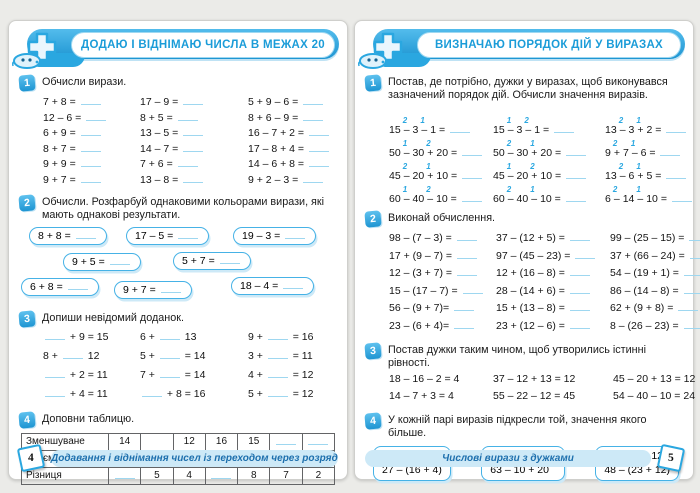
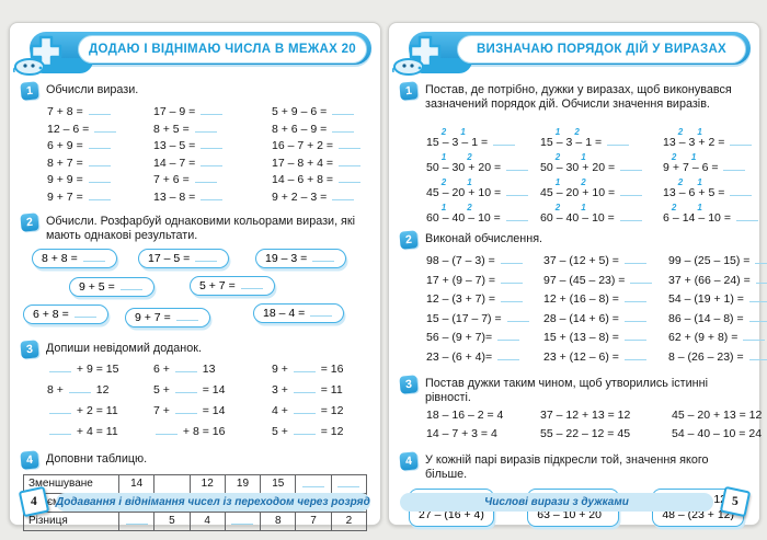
  ДОДАЮ І ВІДНІМАЮ ЧИСЛА В МЕЖАХ 20
  Обчисли вирази.
  7 + 8 =
  17 – 9 =
  5 + 9 – 6 =
  12 – 6 =
  8 + 5 =
  8 + 6 – 9 =
  6 + 9 =
  13 – 5 =
  16 – 7 + 2 =
  8 + 7 =
  14 – 7 =
  17 – 8 + 4 =
  9 + 9 =
  7 + 6 =
  14 – 6 + 8 =
  9 + 7 =
  13 – 8 =
  9 + 2 – 3 =
  Обчисли. Розфарбуй однаковими кольорами вирази, які мають однакові результати.
  8 + 8 =
  17 – 5 =
  19 – 3 =
  9 + 5 =
  5 + 7 =
  6 + 8 =
  9 + 7 =
  18 – 4 =
  Допиши невідомий доданок.
  + 9 = 15
  6 + 13
  9 + = 16
  8 + 12
  5 + = 14
  3 + = 11
  + 2 = 11
  7 + = 14
  4 + = 12
  + 4 = 11
  + 8 = 16
  5 + = 12
  Доповни таблицю.
- Зменшуване	14		12	16	15
+ Зменшуване	14		12	19	15
  Різниця		5	4		8	7	2
  Додавання і віднімання чисел із переходом через розряд
  ВИЗНАЧАЮ ПОРЯДОК ДІЙ У ВИРАЗАХ
  Постав, де потрібно, дужки у виразах, щоб виконувався зазначений порядок дій. Обчисли значення виразів.
  15 –
  2
  3 –
  1
  1 =
  15 –
  1
  3 –
  2
  1 =
  13 –
  2
  3 +
  1
  2 =
  50 –
  1
  30 +
  2
  20 =
  50 –
  2
  30 +
  1
  20 =
  9 +
  2
  7 –
  1
  6 =
  45 –
  2
  20 +
  1
  10 =
  45 –
  1
  20 +
  2
  10 =
  13 –
  2
  6 +
  1
  5 =
  60 –
  1
  40 –
  2
  10 =
  60 –
  2
  40 –
  1
  10 =
  6 –
  2
  14 –
  1
  10 =
  Виконай обчислення.
  98 – (7 – 3) =
  37 – (12 + 5) =
  99 – (25 – 15) =
  17 + (9 – 7) =
  97 – (45 – 23) =
  37 + (66 – 24) =
  12 – (3 + 7) =
  12 + (16 – 8) =
  54 – (19 + 1) =
  15 – (17 – 7) =
  28 – (14 + 6) =
  86 – (14 – 8) =
  56 – (9 + 7)=
  15 + (13 – 8) =
  62 + (9 + 8) =
  23 – (6 + 4)=
  23 + (12 – 6) =
  8 – (26 – 23) =
  Постав дужки таким чином, щоб утворились істинні рівності.
  18 – 16 – 2 = 4
  37 – 12 + 13 = 12
  45 – 20 + 13 = 12
  14 – 7 + 3 = 4
  55 – 22 – 12 = 45
  54 – 40 – 10 = 24
  У кожній парі виразів підкресли той, значення якого більше.
  27 – (16 + 4)
  63 – 10 + 20
  48 – (23 + 12)
  Числові вирази з дужками
